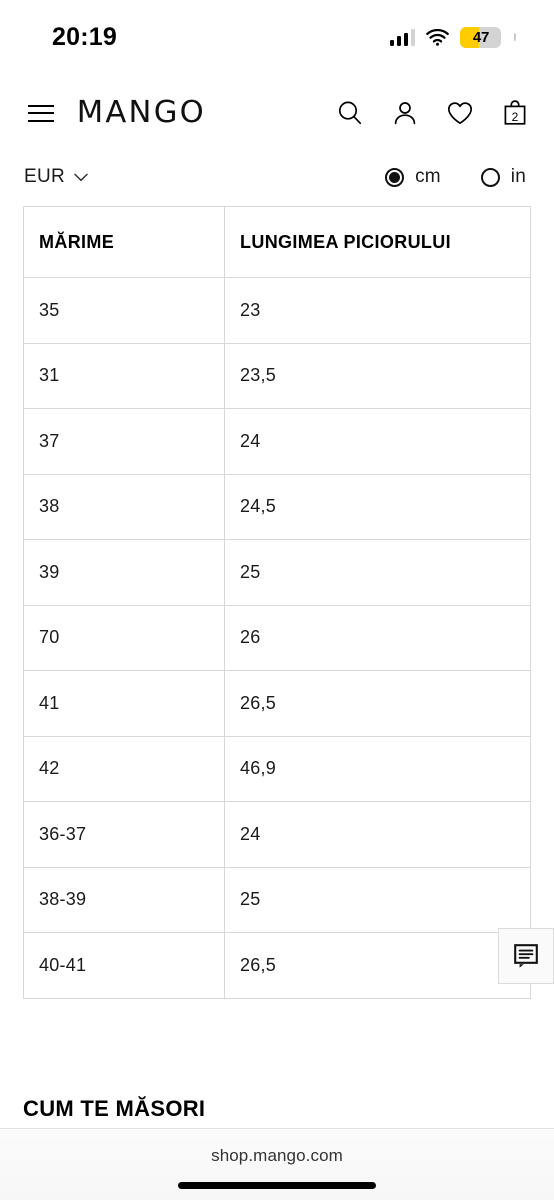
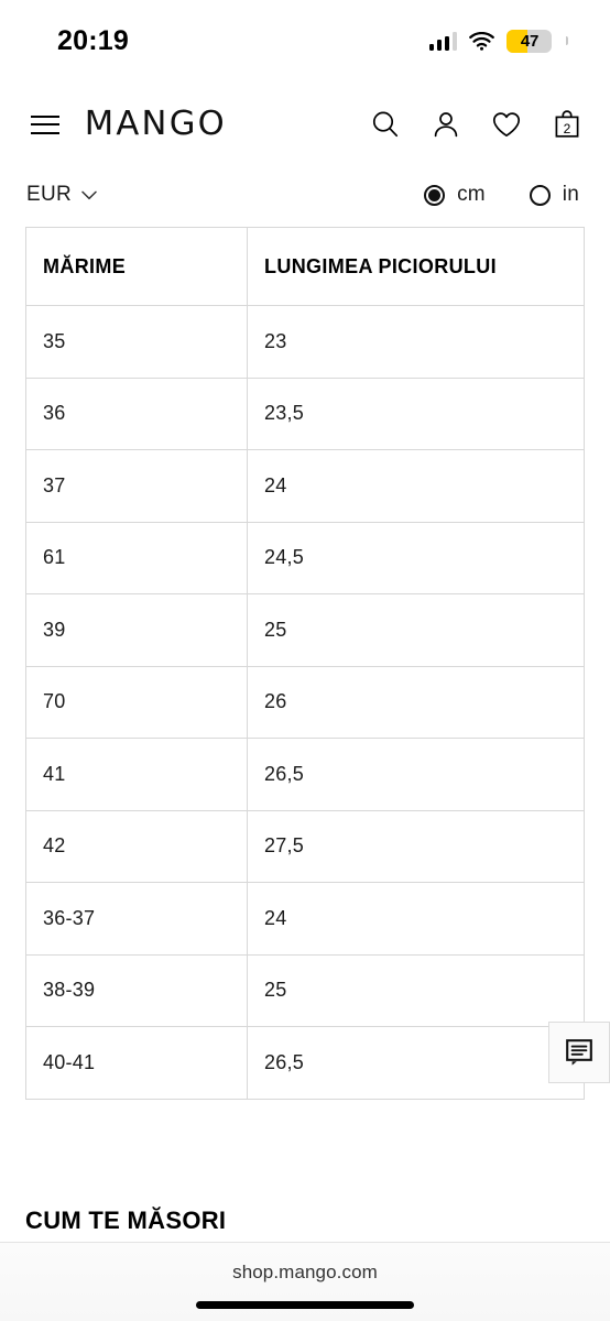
  20:19
  47
  MANGO
  2
  EUR
  cm
  in
  MĂRIME	LUNGIMEA PICIORULUI
  35	23
- 31	23,5
+ 36	23,5
  37	24
- 38	24,5
+ 61	24,5
  39	25
  70	26
  41	26,5
- 42	46,9
+ 42	27,5
  36-37	24
  38-39	25
  40-41	26,5
  CUM TE MĂSORI
  shop.mango.com
